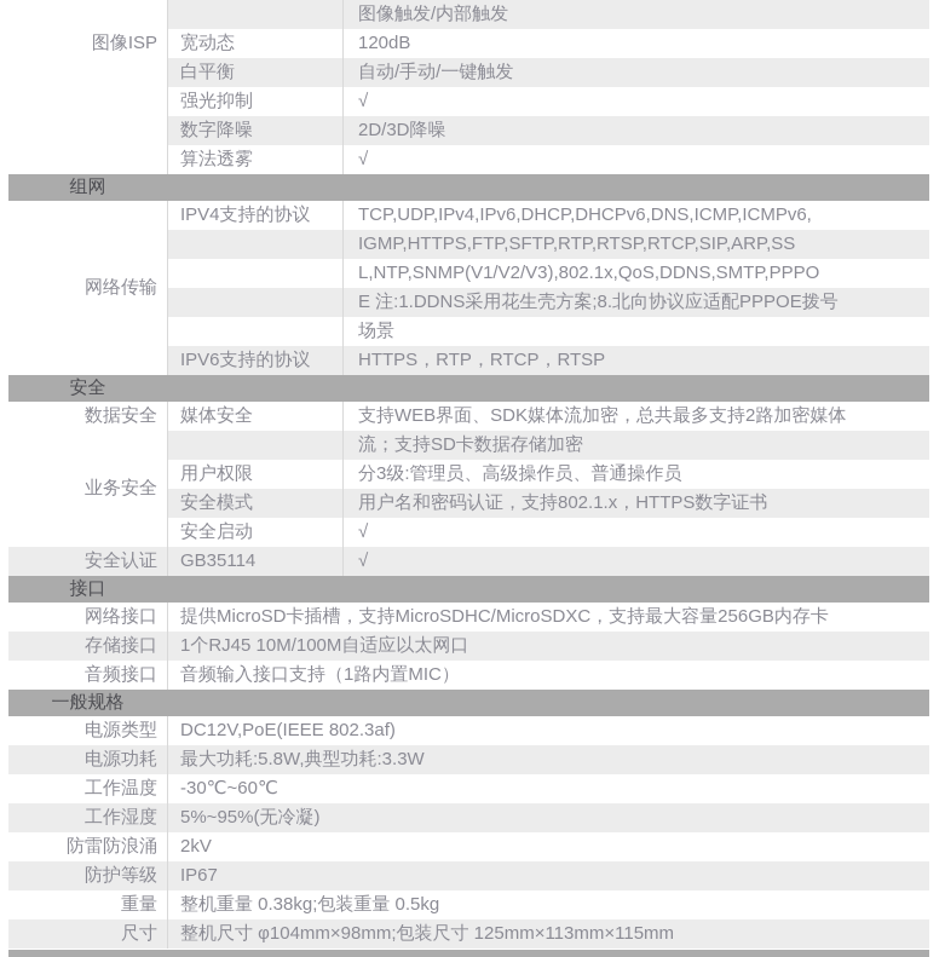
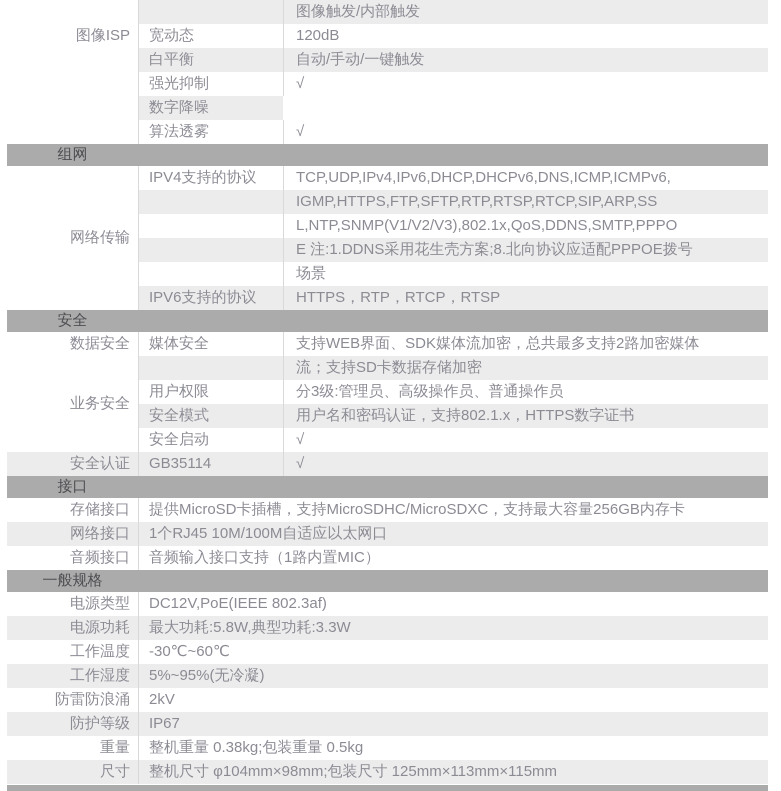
  图像ISP
  图像触发/内部触发
  宽动态
  120dB
  白平衡
  自动/手动/一键触发
  强光抑制
  √
  数字降噪
- 2D/3D降噪
  算法透雾
  √
  组网
  网络传输
  IPV4支持的协议
  TCP,UDP,IPv4,IPv6,DHCP,DHCPv6,DNS,ICMP,ICMPv6,
  IGMP,HTTPS,FTP,SFTP,RTP,RTSP,RTCP,SIP,ARP,SS
  L,NTP,SNMP(V1/V2/V3),802.1x,QoS,DDNS,SMTP,PPPO
  E 注:1.DDNS采用花生壳方案;8.北向协议应适配PPPOE拨号
  场景
  IPV6支持的协议
  HTTPS，RTP，RTCP，RTSP
  安全
  数据安全
  业务安全
  媒体安全
  支持WEB界面、SDK媒体流加密，总共最多支持2路加密媒体
  流；支持SD卡数据存储加密
  用户权限
  分3级:管理员、高级操作员、普通操作员
  安全模式
  用户名和密码认证，支持802.1.x，HTTPS数字证书
  安全启动
  √
  安全认证
  GB35114
  √
  接口
- 网络接口
+ 存储接口
  提供MicroSD卡插槽，支持MicroSDHC/MicroSDXC，支持最大容量256GB内存卡
- 存储接口
+ 网络接口
  1个RJ45 10M/100M自适应以太网口
  音频接口
  音频输入接口支持（1路内置MIC）
  一般规格
  电源类型
  DC12V,PoE(IEEE 802.3af)
  电源功耗
  最大功耗:5.8W,典型功耗:3.3W
  工作温度
  -30℃~60℃
  工作湿度
  5%~95%(无冷凝)
  防雷防浪涌
  2kV
  防护等级
  IP67
  重量
  整机重量 0.38kg;包装重量 0.5kg
  尺寸
  整机尺寸 φ104mm×98mm;包装尺寸 125mm×113mm×115mm
